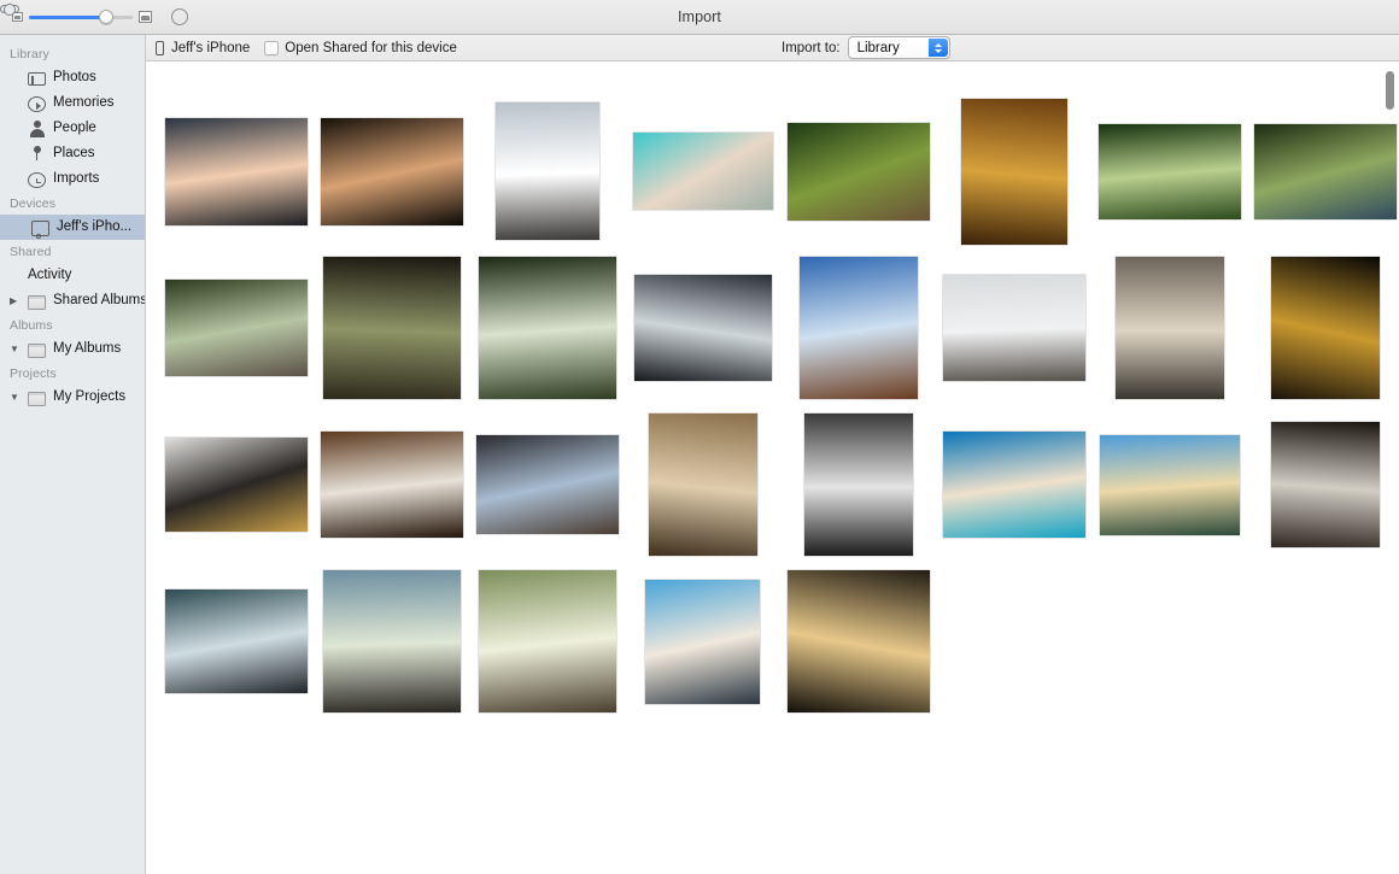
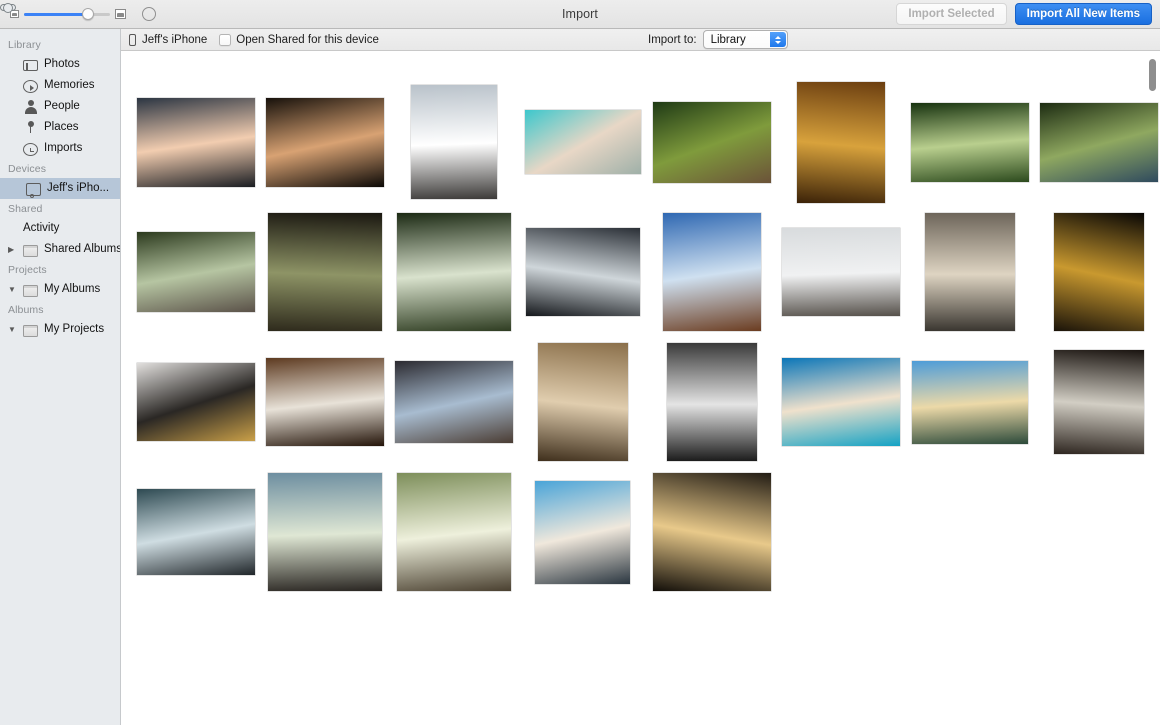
  Import
+ Import Selected
+ Import All New Items
  Library
  Photos
  Memories
  People
  Places
  Imports
  Devices
  Jeff's iPho...
  Shared
  Activity
  ▶
  Shared Albums
- Albums
+ Projects
  ▼
  My Albums
- Projects
+ Albums
  ▼
  My Projects
  Jeff's iPhone
  Open Shared for this device
  Import to:
  Library
